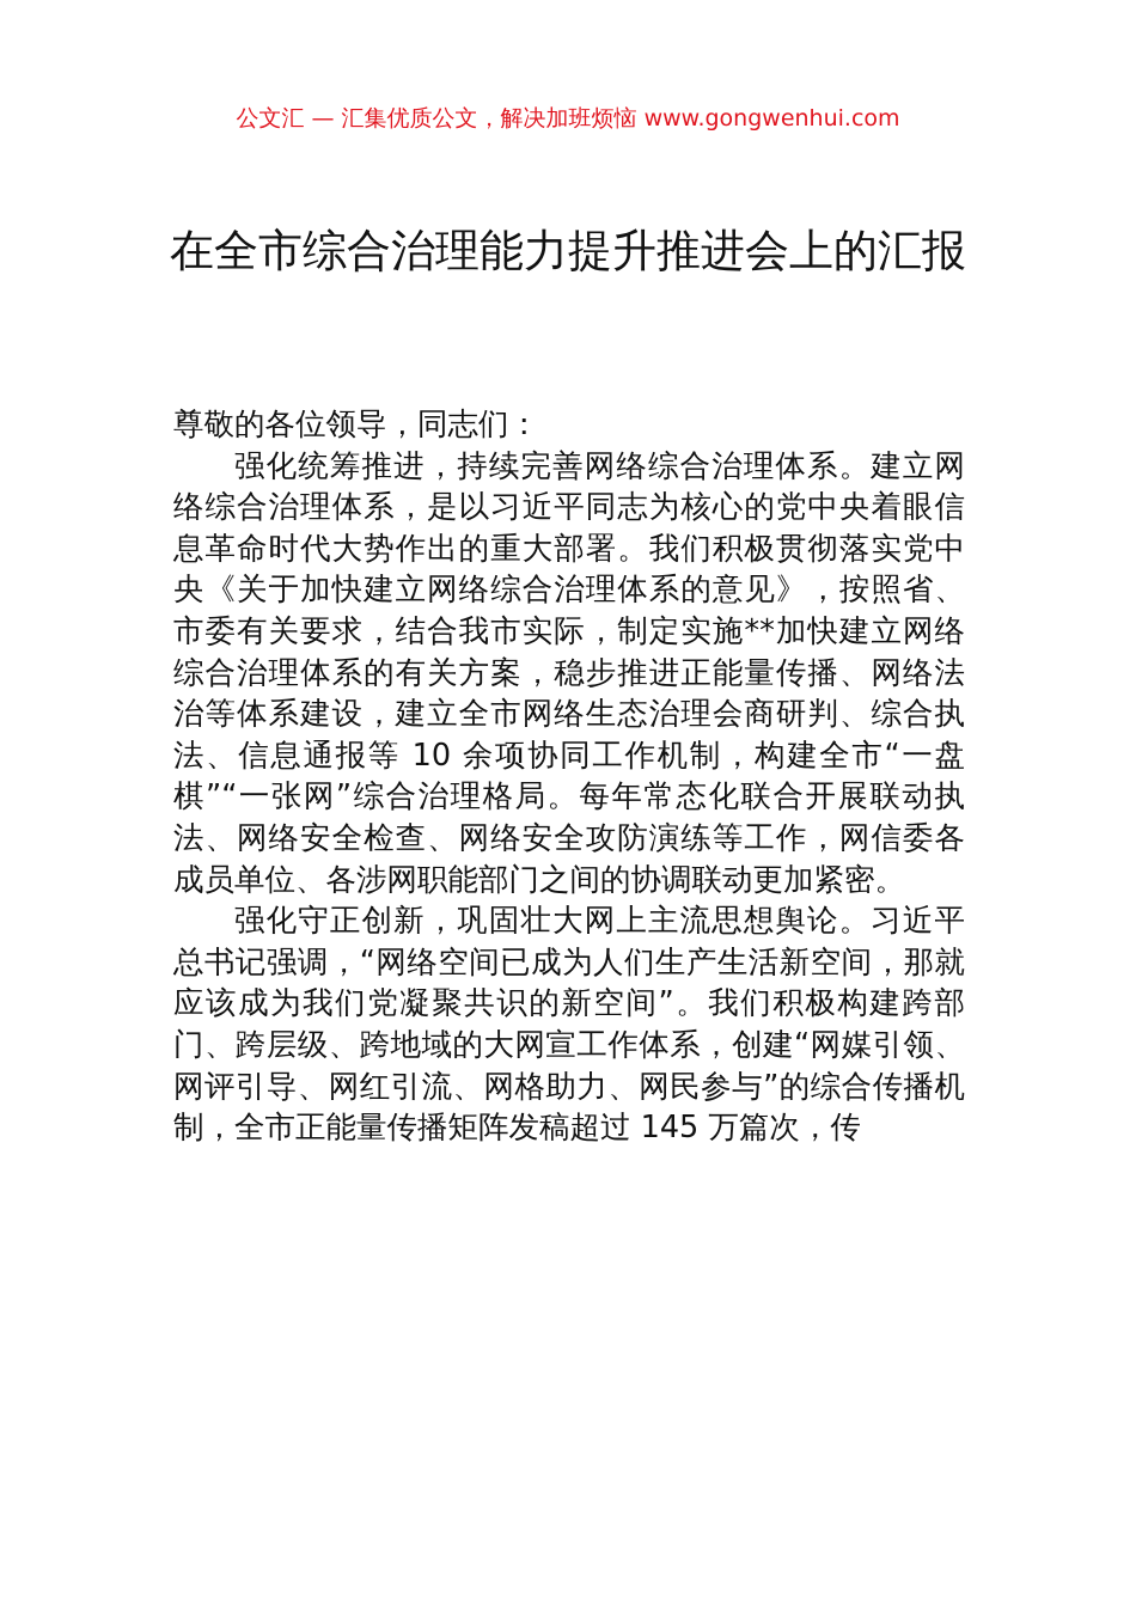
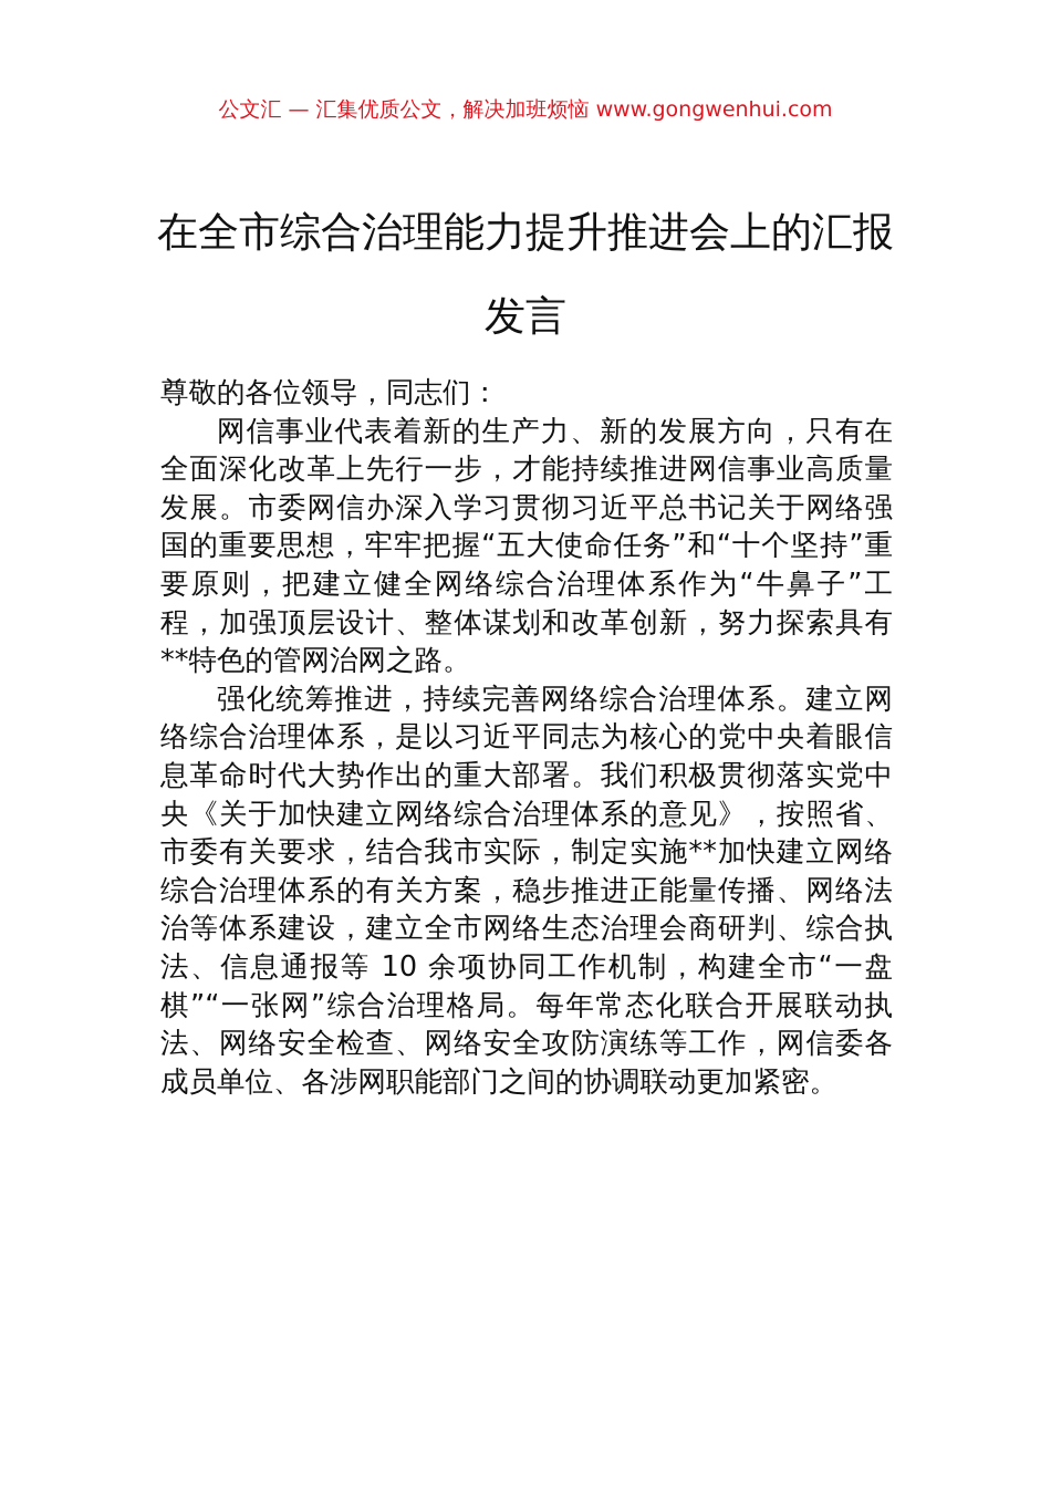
  公文汇 — 汇集优质公文，解决加班烦恼 www.gongwenhui.com
  在全市综合治理能力提升推进会上的汇报
+ 发言
  尊敬的各位领导，同志们：
+ 网信事业代表着新的生产力、新的发展方向，只有在全面深化改革上先行一步，才能持续推进网信事业高质量发展。市委网信办深入学习贯彻习近平总书记关于网络强国的重要思想，牢牢把握“五大使命任务”和“十个坚持”重要原则，把建立健全网络综合治理体系作为“牛鼻子”工程，加强顶层设计、整体谋划和改革创新，努力探索具有**特色的管网治网之路。
  强化统筹推进，持续完善网络综合治理体系。建立网络综合治理体系，是以习近平同志为核心的党中央着眼信息革命时代大势作出的重大部署。我们积极贯彻落实党中央《关于加快建立网络综合治理体系的意见》，按照省、市委有关要求，结合我市实际，制定实施**加快建立网络综合治理体系的有关方案，稳步推进正能量传播、网络法治等体系建设，建立全市网络生态治理会商研判、综合执法、信息通报等 10 余项协同工作机制，构建全市“一盘棋”“一张网”综合治理格局。每年常态化联合开展联动执法、网络安全检查、网络安全攻防演练等工作，网信委各成员单位、各涉网职能部门之间的协调联动更加紧密。
- 强化守正创新，巩固壮大网上主流思想舆论。习近平总书记强调，“网络空间已成为人们生产生活新空间，那就应该成为我们党凝聚共识的新空间”。我们积极构建跨部门、跨层级、跨地域的大网宣工作体系，创建“网媒引领、网评引导、网红引流、网格助力、网民参与”的综合传播机制，全市正能量传播矩阵发稿超过 145 万篇次，传
